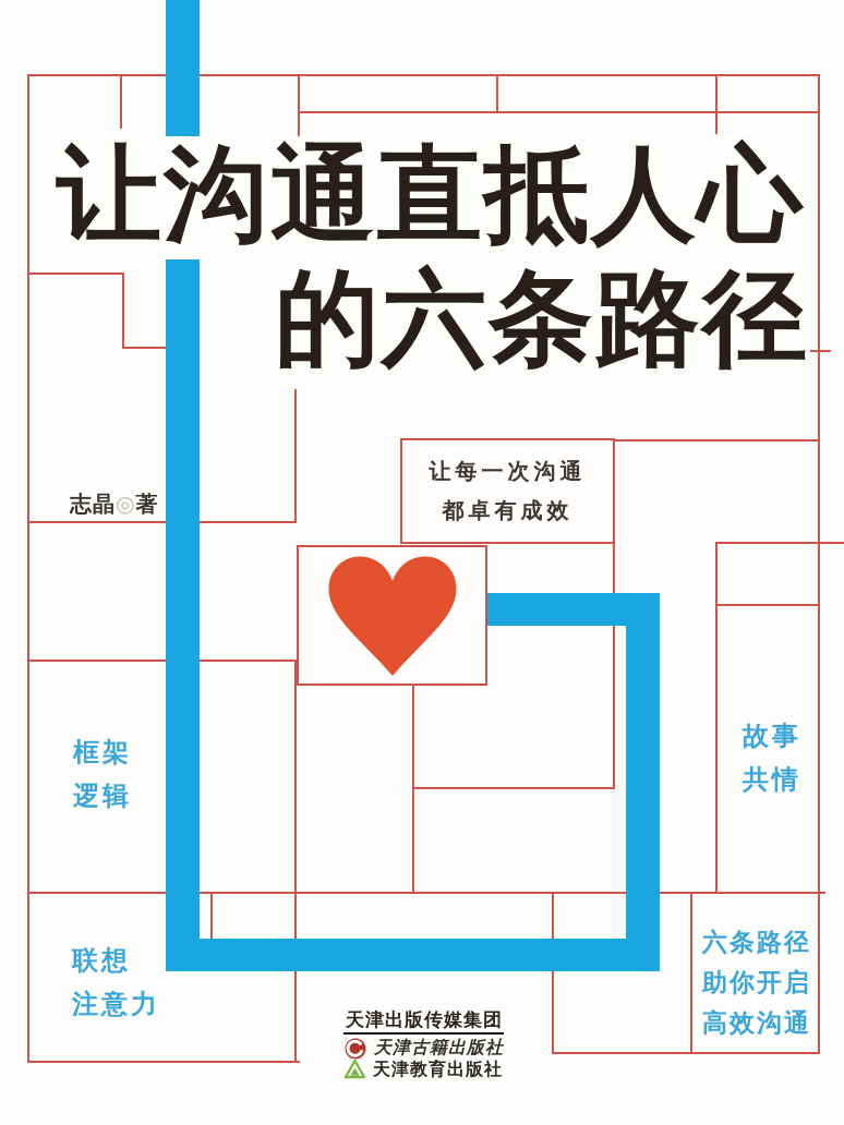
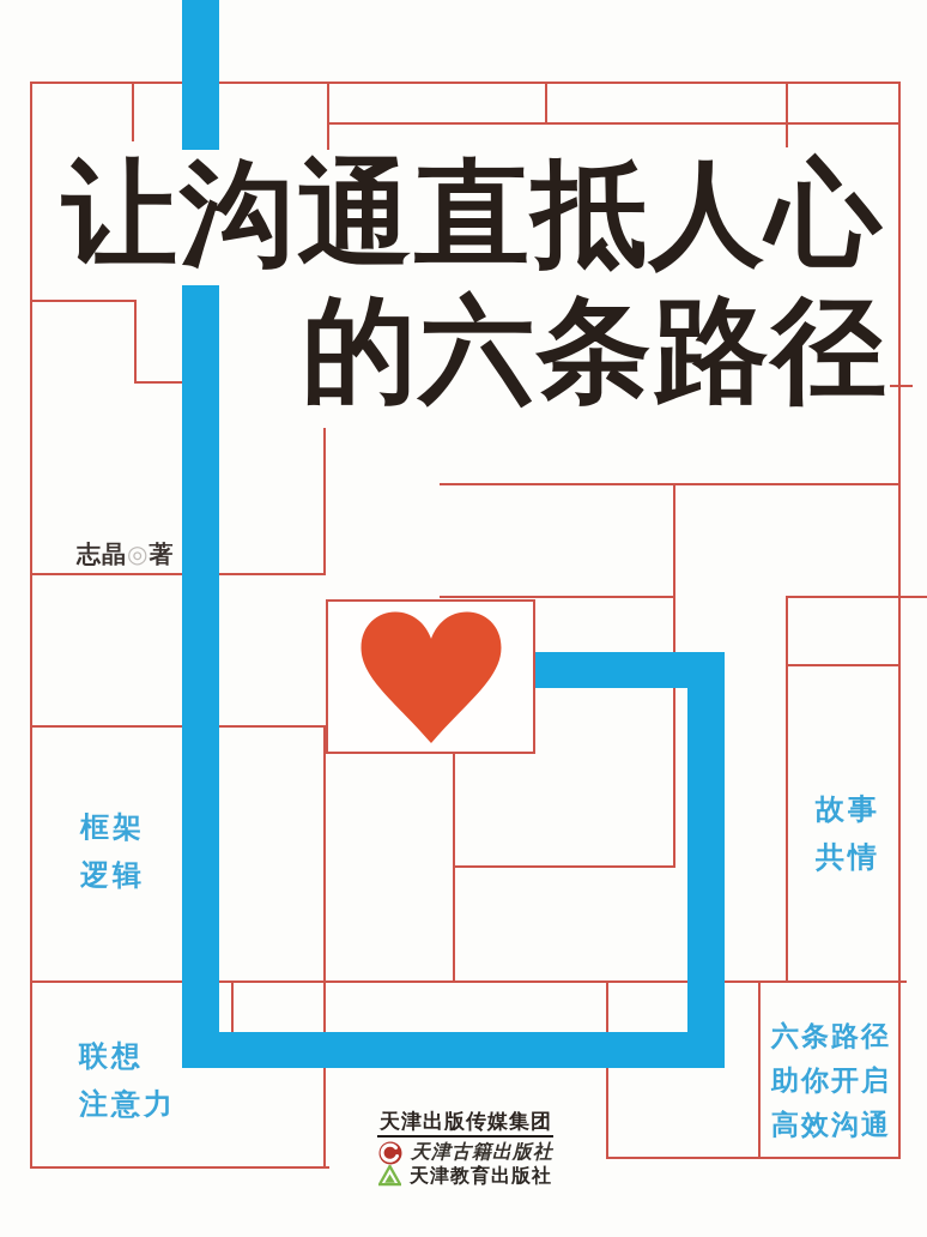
- 让每一次沟通
- 都卓有成效
  让沟通直抵人心
  的六条路径
  志晶◎著
  框架
  逻辑
  故事
  共情
  联想
  注意力
  六条路径
  助你开启
  高效沟通
  天津出版传媒集团
  天津古籍出版社
  天津教育出版社
